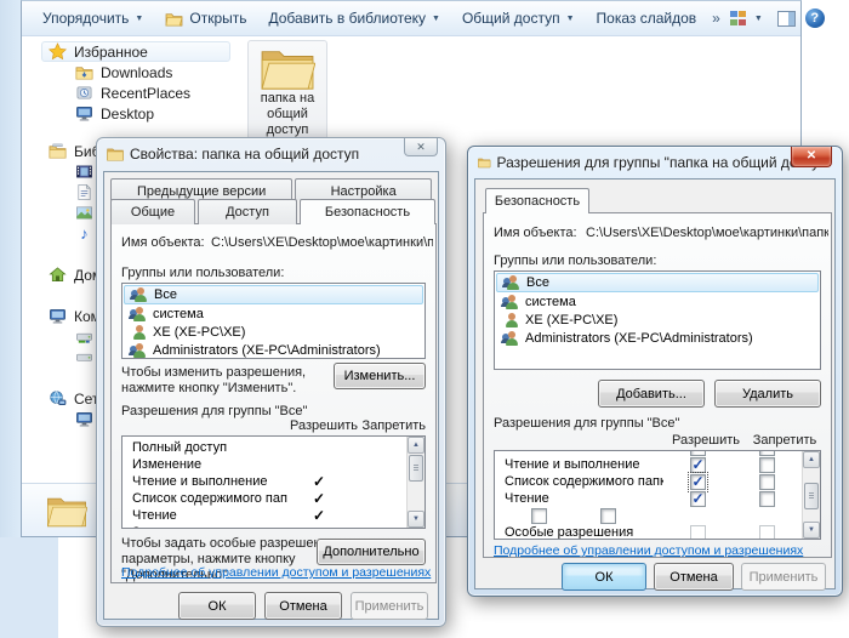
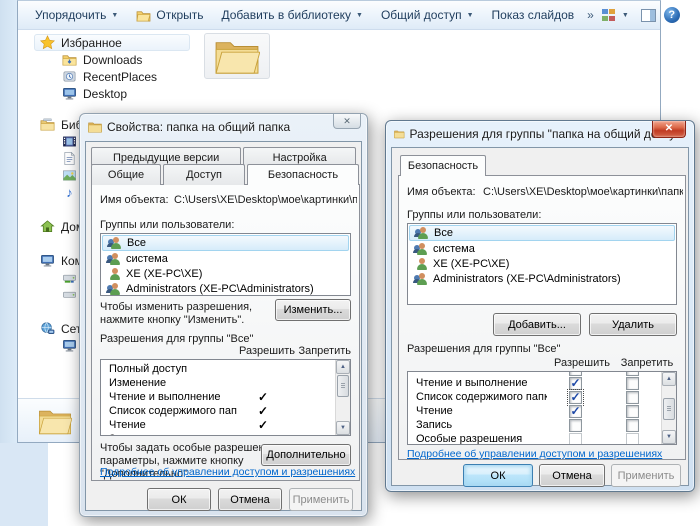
  Упорядочить
  Открыть
  Добавить в библиотеку
  Общий доступ
  Показ слайдов
  »
  ?
  Избранное
  Downloads
  RecentPlaces
  Desktop
  ♪
- папка на общий доступ
- Свойства: папка на общий доступ
+ Свойства: папка на общий папка
  ✕
  Предыдущие версии
  Настройка
  Общие
  Доступ
  Безопасность
  Имя объекта:
  C:\Users\XE\Desktop\мое\картинки\п
  Группы или пользователи:
  Все
  система
  XE (XE-PC\XE)
  Administrators (XE-PC\Administrators)
  Чтобы изменить разрешения,
  нажмите кнопку "Изменить".
  Изменить...
  Разрешения для группы "Все"
  Разрешить
  Запретить
  Полный доступ
  Изменение
  Чтение и выполнение
  ✓
  Список содержимого пап
  ✓
  Чтение
  ✓
  Чтобы задать особые разреше
  параметры, нажмите кнопку
  "Дополнительно".
  Дополнительно
  Подробнее об управлении доступом и разрешениях
  ОК
  Отмена
  Применить
  Разрешения для группы "папка на общий д
  ✕
  Безопасность
  Имя объекта:
  C:\Users\XE\Desktop\мое\картинки\папк
  Группы или пользователи:
  Все
  система
  XE (XE-PC\XE)
  Administrators (XE-PC\Administrators)
  Добавить...
  Удалить
  Разрешения для группы "Все"
  Разрешить
  Запретить
  Чтение и выполнение
  Список содержимого папк
  Чтение
+ Запись
  Особые разрешения
  Подробнее об управлении доступом и разрешениях
  ОК
  Отмена
  Применить
